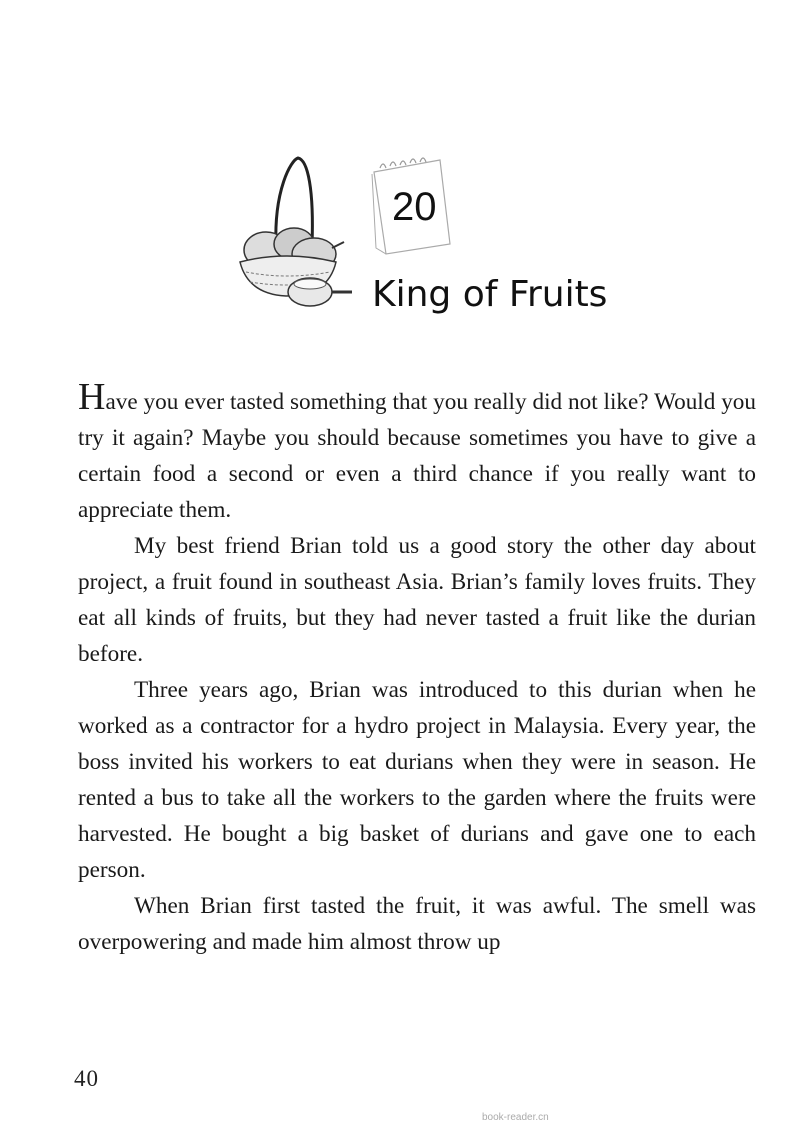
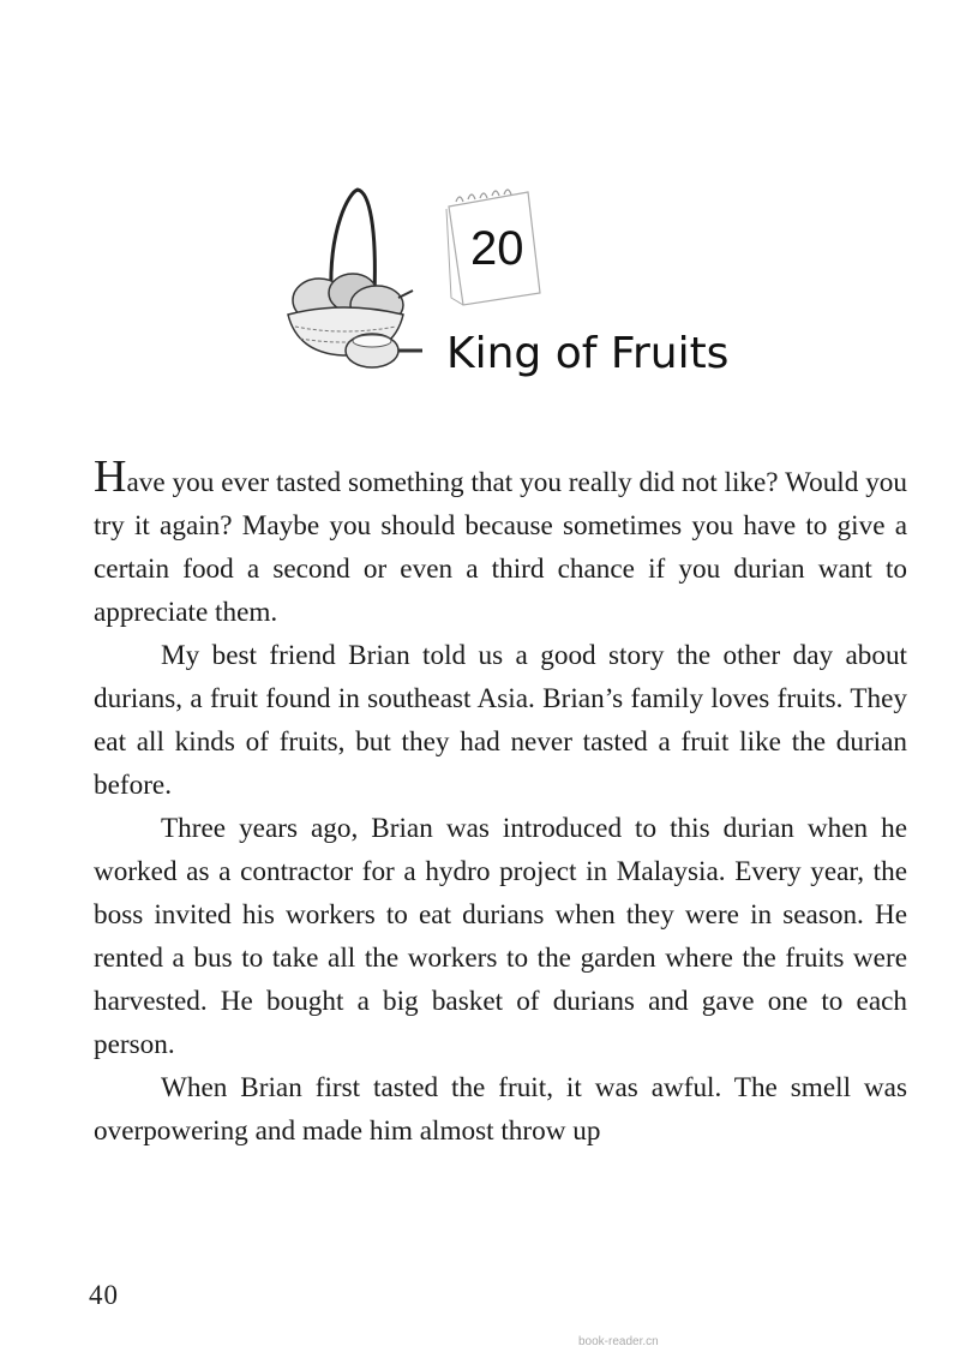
  20
  King of Fruits
- Have you ever tasted something that you really did not like? Would you try it again? Maybe you should because sometimes you have to give a certain food a second or even a third chance if you really want to appreciate them.
+ Have you ever tasted something that you really did not like? Would you try it again? Maybe you should because sometimes you have to give a certain food a second or even a third chance if you durian want to appreciate them.
- My best friend Brian told us a good story the other day about project, a fruit found in southeast Asia. Brian’s family loves fruits. They eat all kinds of fruits, but they had never tasted a fruit like the durian before.
+ My best friend Brian told us a good story the other day about durians, a fruit found in southeast Asia. Brian’s family loves fruits. They eat all kinds of fruits, but they had never tasted a fruit like the durian before.
  Three years ago, Brian was introduced to this durian when he worked as a contractor for a hydro project in Malaysia. Every year, the boss invited his workers to eat durians when they were in season. He rented a bus to take all the workers to the garden where the fruits were harvested. He bought a big basket of durians and gave one to each person.
  When Brian first tasted the fruit, it was awful. The smell was overpowering and made him almost throw up
  40
  book-reader.cn
